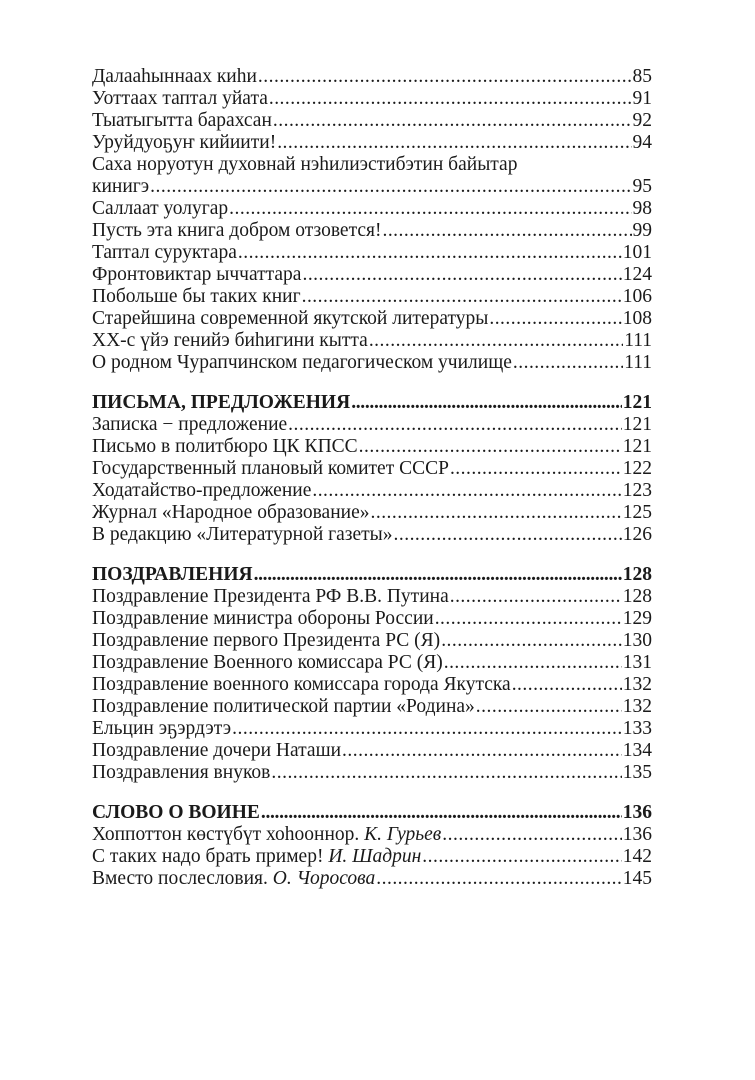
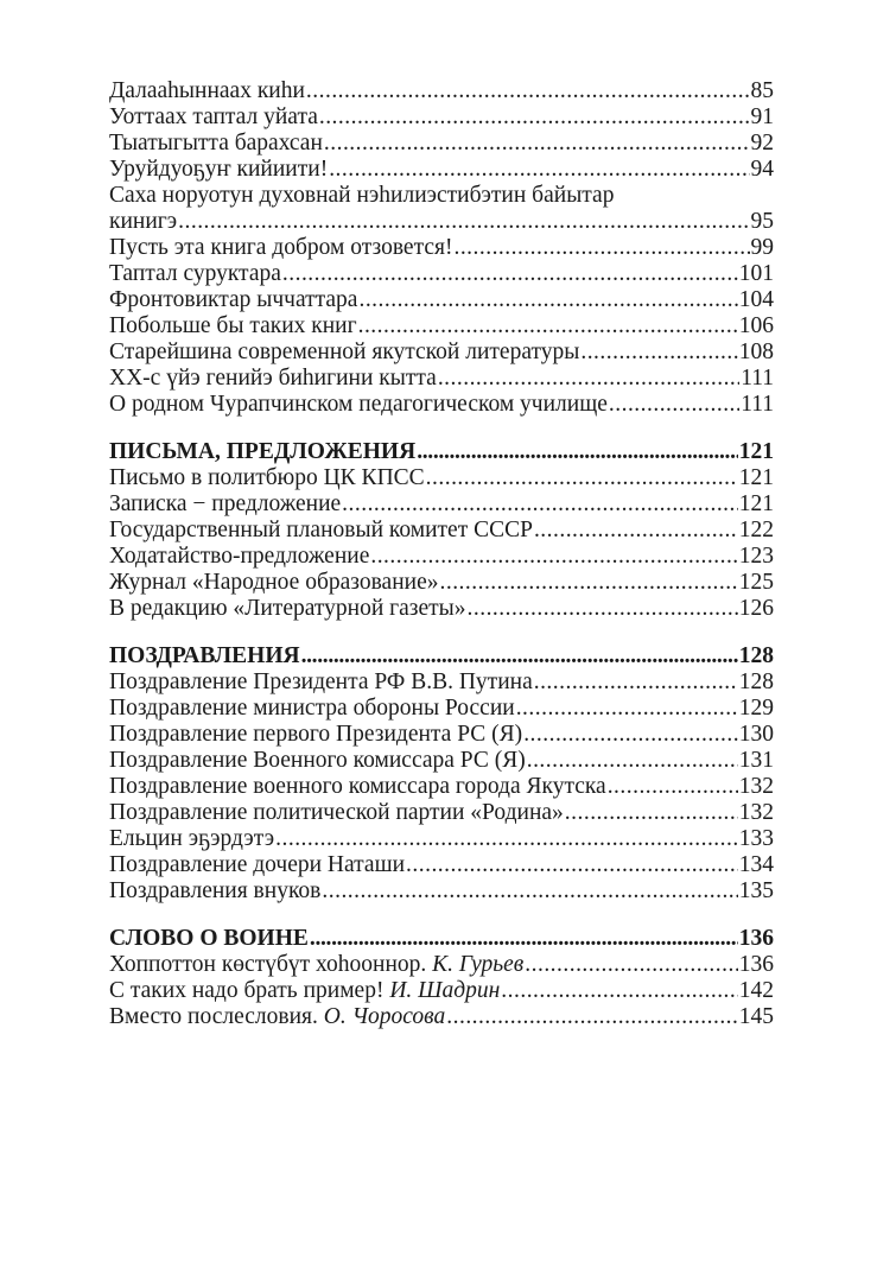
  Далааһыннаах киһи
  85
  Уоттаах таптал уйата
  91
  Тыатыгытта барахсан
  92
  Уруйдуоҕуҥ кийиити!
  94
  Саха норуотун духовнай нэһилиэстибэтин байытар
  кинигэ
  95
- Саллаат уолугар
- 98
  Пусть эта книга добром отзовется!
  99
  Таптал суруктара
  101
  Фронтовиктар ыччаттара
- 124
+ 104
  Побольше бы таких книг
  106
  Старейшина современной якутской литературы
  108
  XX-с үйэ генийэ биһигини кытта
  111
  О родном Чурапчинском педагогическом училище
  111
  ПИСЬМА, ПРЕДЛОЖЕНИЯ
  121
- Записка − предложение
+ Письмо в политбюро ЦК КПСС
  121
- Письмо в политбюро ЦК КПСС
+ Записка − предложение
  121
  Государственный плановый комитет СССР
  122
  Ходатайство-предложение
  123
  Журнал «Народное образование»
  125
  В редакцию «Литературной газеты»
  126
  ПОЗДРАВЛЕНИЯ
  128
  Поздравление Президента РФ В.В. Путина
  128
  Поздравление министра обороны России
  129
  Поздравление первого Президента РС (Я)
  130
  Поздравление Военного комиссара РС (Я)
  131
  Поздравление военного комиссара города Якутска
  132
  Поздравление политической партии «Родина»
  132
  Ельцин эҕэрдэтэ
  133
  Поздравление дочери Наташи
  134
  Поздравления внуков
  135
  СЛОВО О ВОИНЕ
  136
  Хоппоттон көстүбүт хоһооннор. К. Гурьев
  136
  С таких надо брать пример! И. Шадрин
  142
  Вместо послесловия. О. Чоросова
  145
